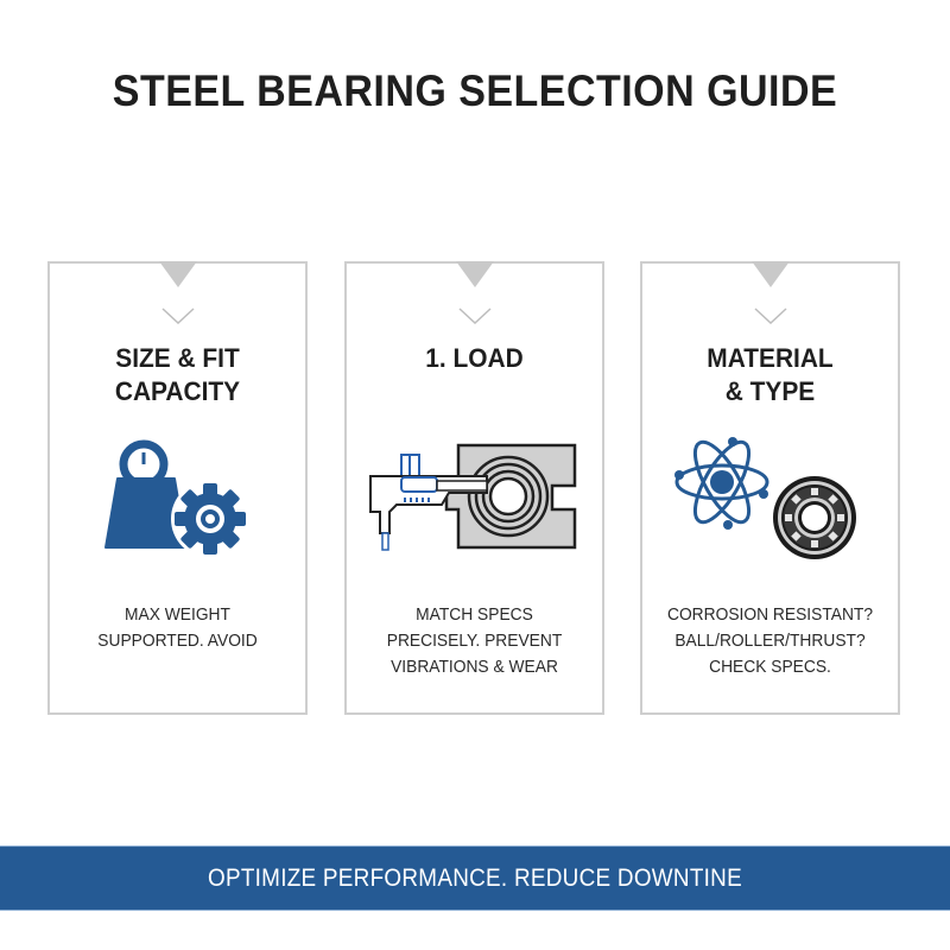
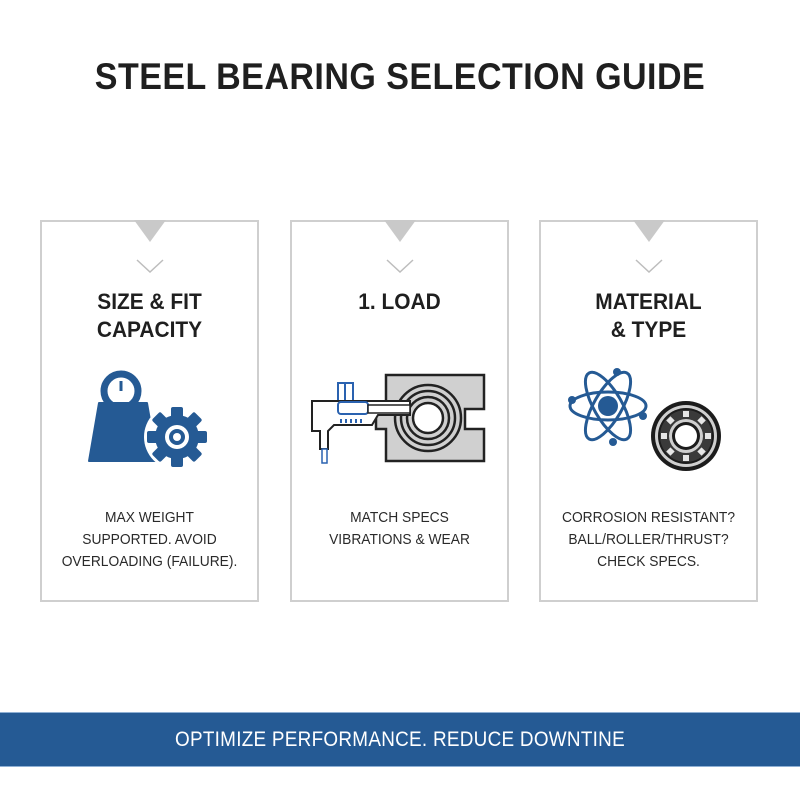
  STEEL BEARING SELECTION GUIDE
  SIZE & FIT
  CAPACITY
  MAX WEIGHT
  SUPPORTED. AVOID
+ OVERLOADING (FAILURE).
  1. LOAD
  MATCH SPECS
- PRECISELY. PREVENT
  VIBRATIONS & WEAR
  MATERIAL
  & TYPE
  CORROSION RESISTANT?
  BALL/ROLLER/THRUST?
  CHECK SPECS.
  OPTIMIZE PERFORMANCE. REDUCE DOWNTINE
